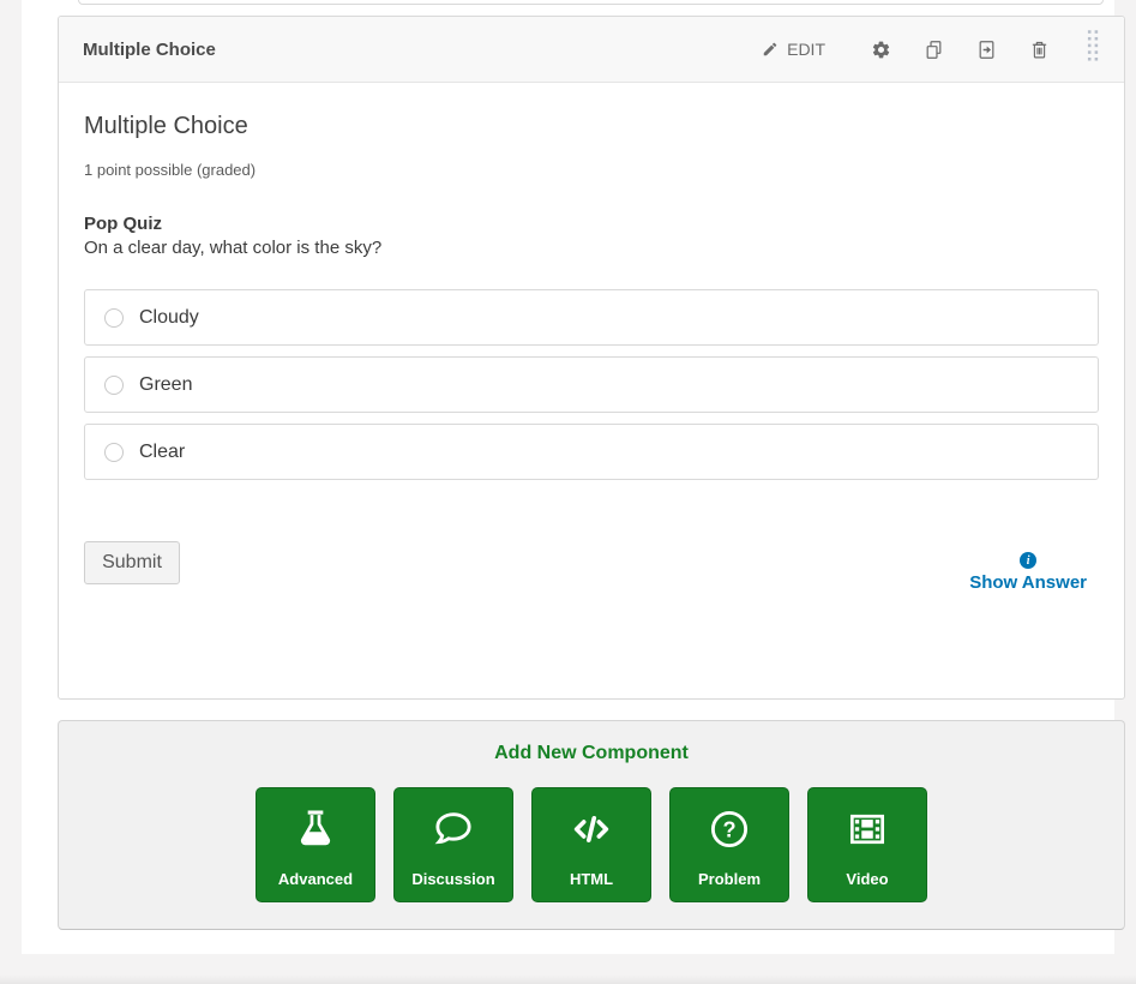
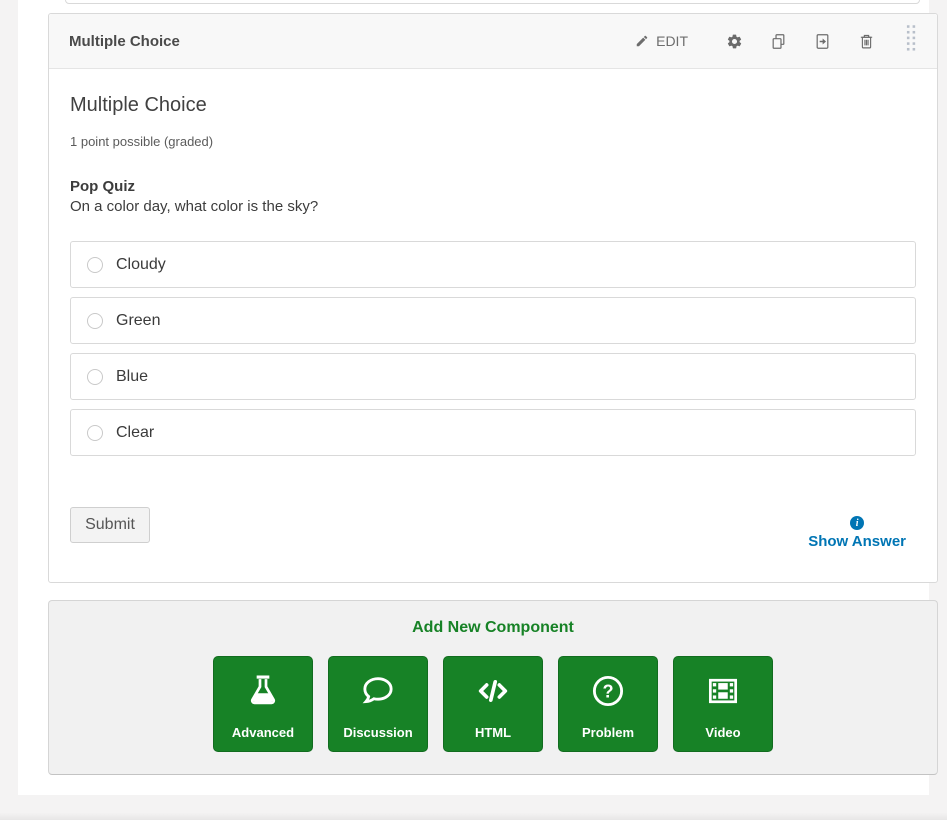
  Multiple Choice
  EDIT
  Multiple Choice
  1 point possible (graded)
  Pop Quiz
- On a clear day, what color is the sky?
+ On a color day, what color is the sky?
  Cloudy
  Green
+ Blue
  Clear
  Submit
  i
  Show Answer
  Add New Component
  Advanced
  Discussion
  HTML
  ?
  Problem
  Video
